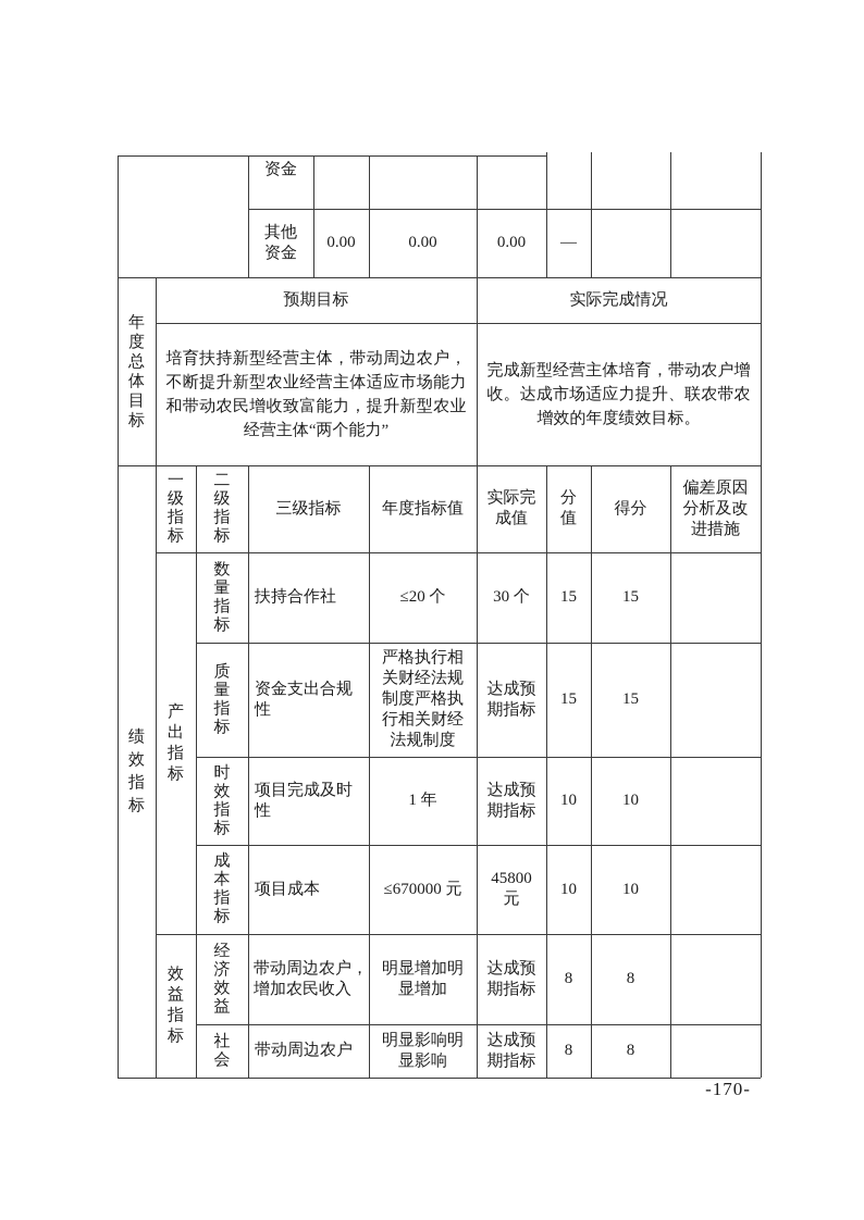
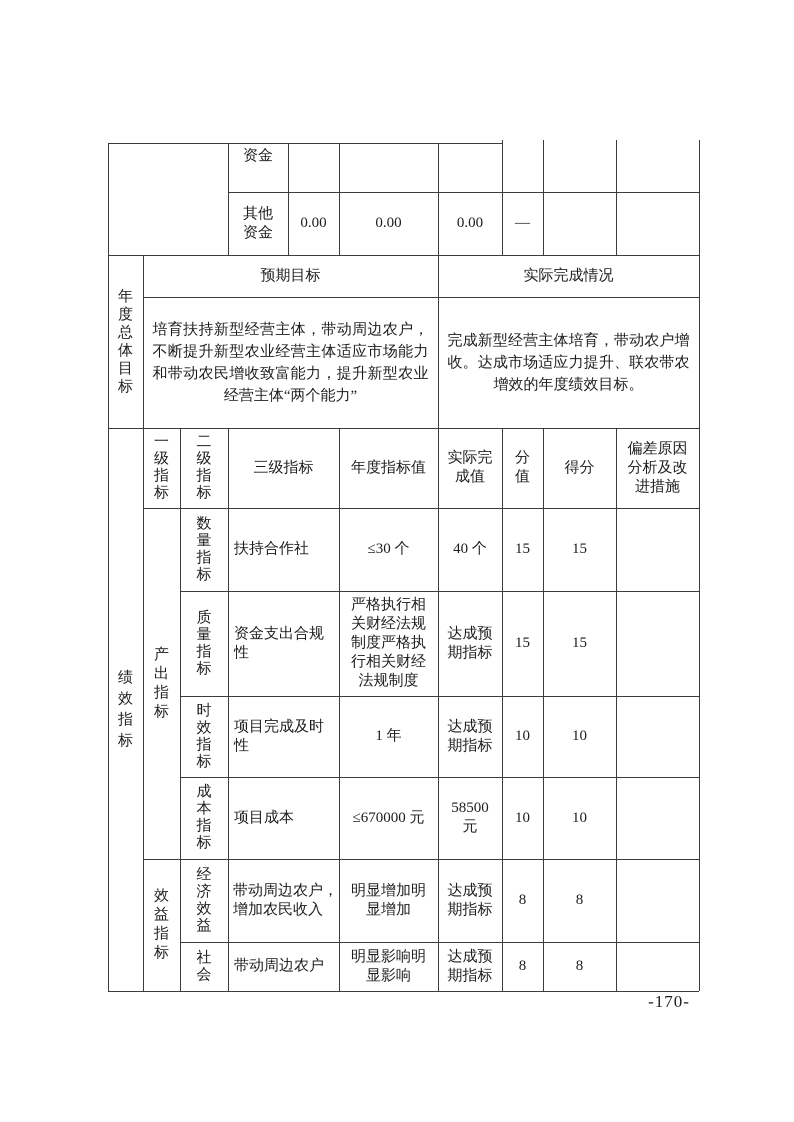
  资金
  其他资金
  0.00
  0.00
  0.00
  —
  年度总体目标
  预期目标
  实际完成情况
  培育扶持新型经营主体，带动周边农户，不断提升新型农业经营主体适应市场能力和带动农民增收致富能力，提升新型农业经营主体“两个能力”
  完成新型经营主体培育，带动农户增收。达成市场适应力提升、联农带农增效的年度绩效目标。
  绩效指标
  一级指标
  二级指标
  三级指标
  年度指标值
  实际完成值
  分值
  得分
  偏差原因分析及改进措施
  产出指标
  效益指标
  数量指标
  扶持合作社
- ≤20 个
+ ≤30 个
- 30 个
+ 40 个
  15
  15
  质量指标
  资金支出合规性
  严格执行相关财经法规制度严格执行相关财经法规制度
  达成预期指标
  15
  15
  时效指标
  项目完成及时性
  1 年
  达成预期指标
  10
  10
  成本指标
  项目成本
  ≤670000 元
- 45800 元
+ 58500 元
  10
  10
  经济效益
  带动周边农户，增加农民收入
  明显增加明显增加
  达成预期指标
  8
  8
  社会
  带动周边农户
  明显影响明显影响
  达成预期指标
  8
  8
  -170-
